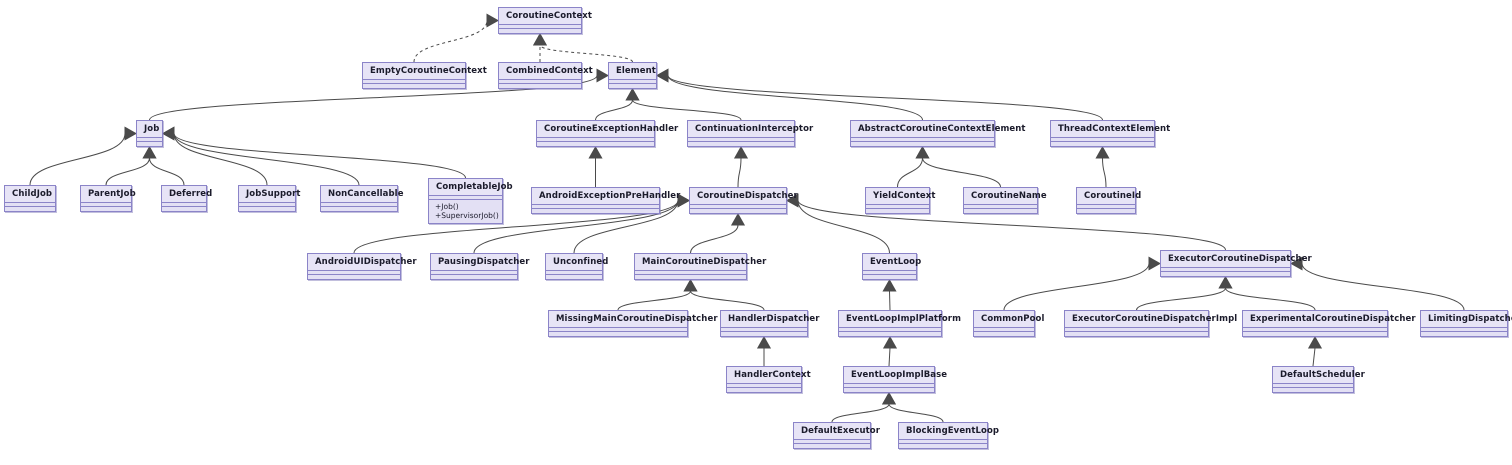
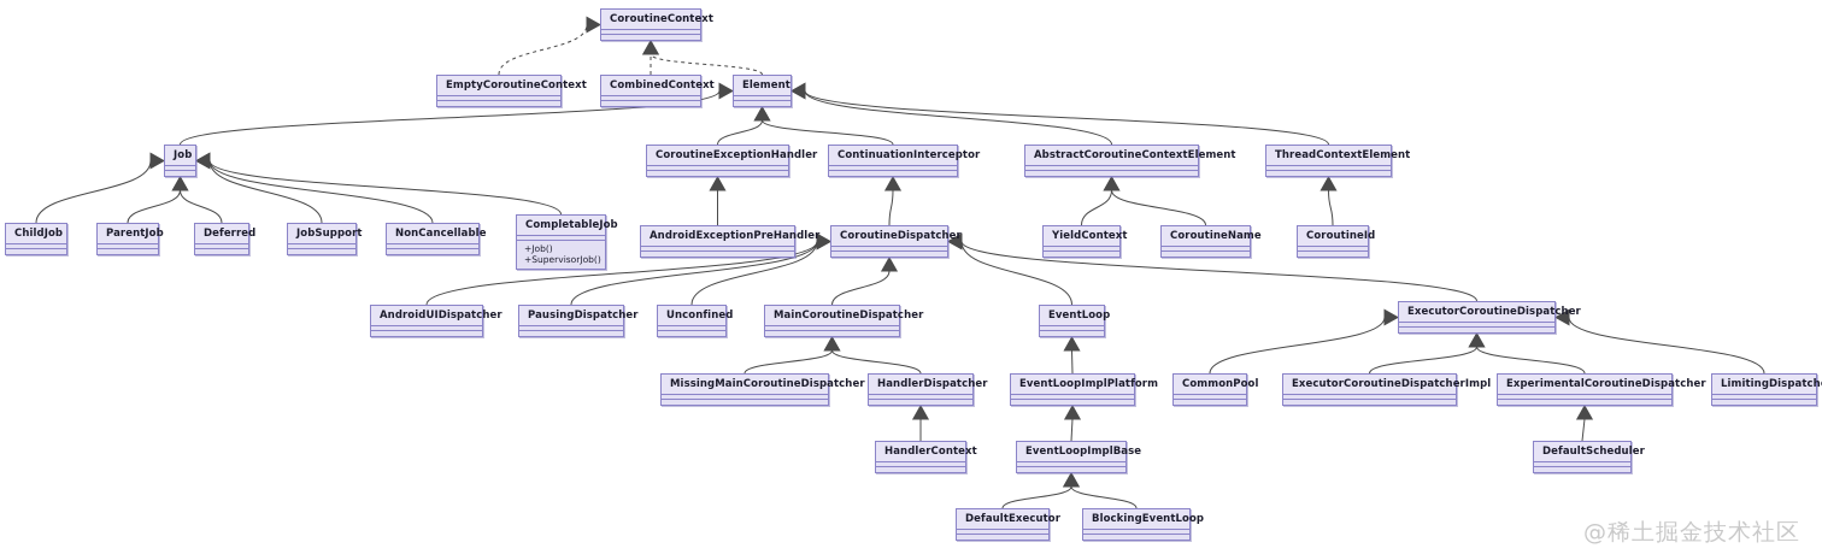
  CoroutineContext
  EmptyCoroutineContext
  CombinedContext
  Element
  Job
  CoroutineExceptionHandler
  ContinuationInterceptor
  AbstractCoroutineContextElement
  ThreadContextElement
  ChildJob
  ParentJob
  Deferred
  JobSupport
  NonCancellable
  CompletableJob
  +Job()
  +SupervisorJob()
  AndroidExceptionPreHandler
  CoroutineDispatcher
  YieldContext
  CoroutineName
  CoroutineId
  AndroidUIDispatcher
  PausingDispatcher
  Unconfined
  MainCoroutineDispatcher
  EventLoop
  ExecutorCoroutineDispatcher
  MissingMainCoroutineDispatcher
  HandlerDispatcher
  EventLoopImplPlatform
  CommonPool
  ExecutorCoroutineDispatcherImpl
  ExperimentalCoroutineDispatcher
  LimitingDispatch
  HandlerContext
  EventLoopImplBase
  DefaultScheduler
  DefaultExecutor
  BlockingEventLoop
+ @稀土掘金技术社区
